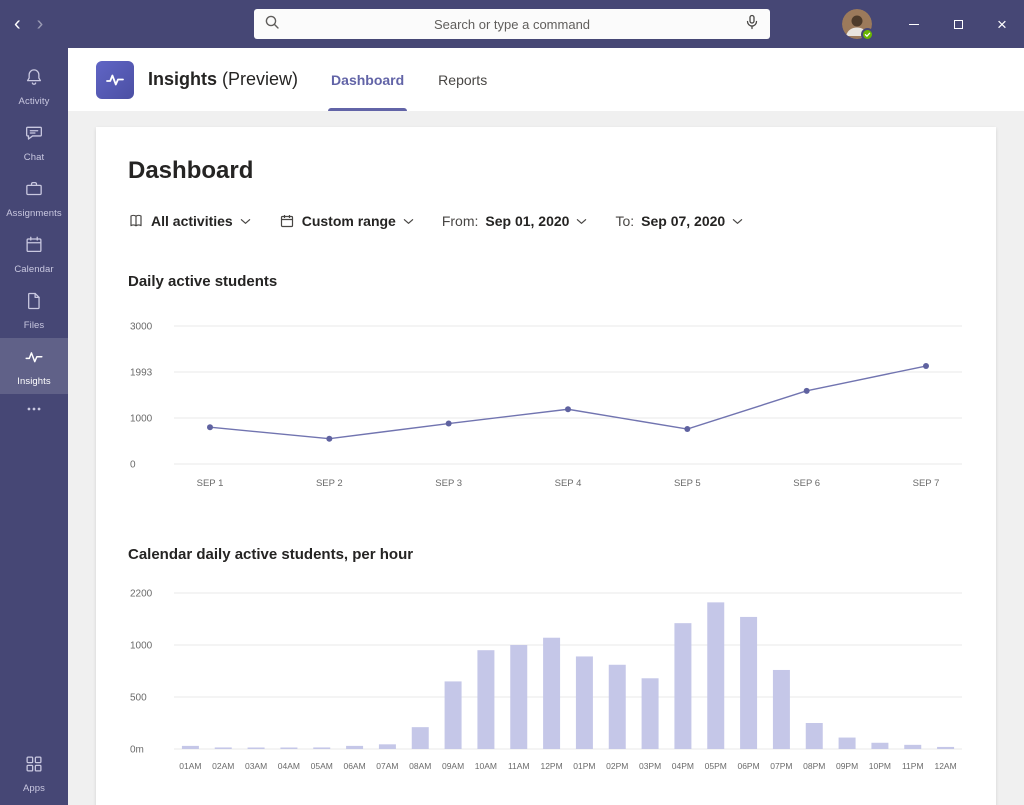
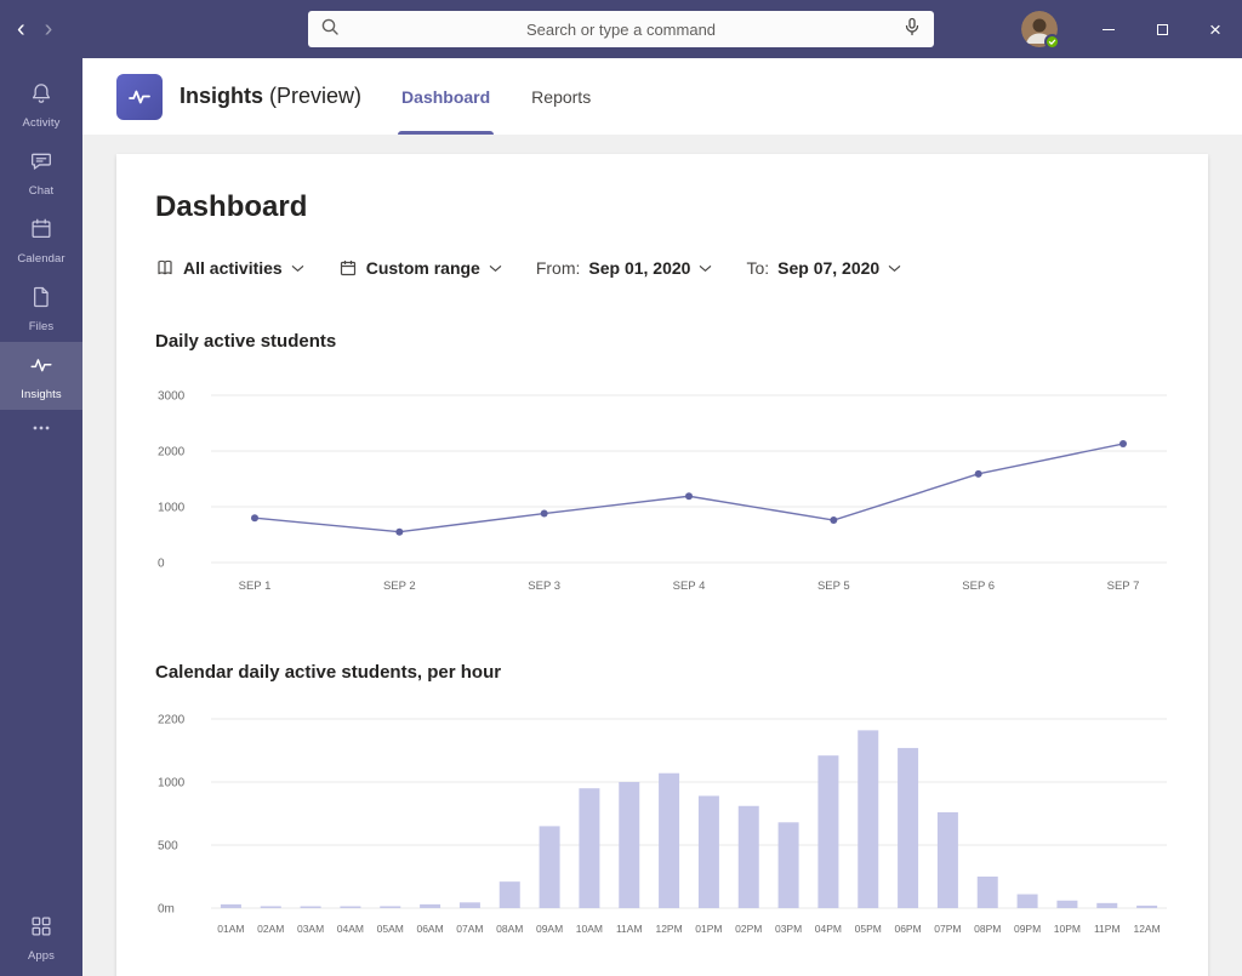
  ‹
  ›
  Search or type a command
  ×
  Activity
  Chat
- Assignments
  Calendar
  Files
  Insights
  Apps
  Insights (Preview)
  Dashboard
  Reports
  Dashboard
  All activities
  Custom range
  From:
  Sep 01, 2020
  To:
  Sep 07, 2020
  Daily active students
  0
  1000
- 1993
+ 2000
  3000
  SEP 1
  SEP 2
  SEP 3
  SEP 4
  SEP 5
  SEP 6
  SEP 7
  Calendar daily active students, per hour
  0m
  500
  1000
  2200
  01AM
  02AM
  03AM
  04AM
  05AM
  06AM
  07AM
  08AM
  09AM
  10AM
  11AM
  12PM
  01PM
  02PM
  03PM
  04PM
  05PM
  06PM
  07PM
  08PM
  09PM
  10PM
  11PM
  12AM
